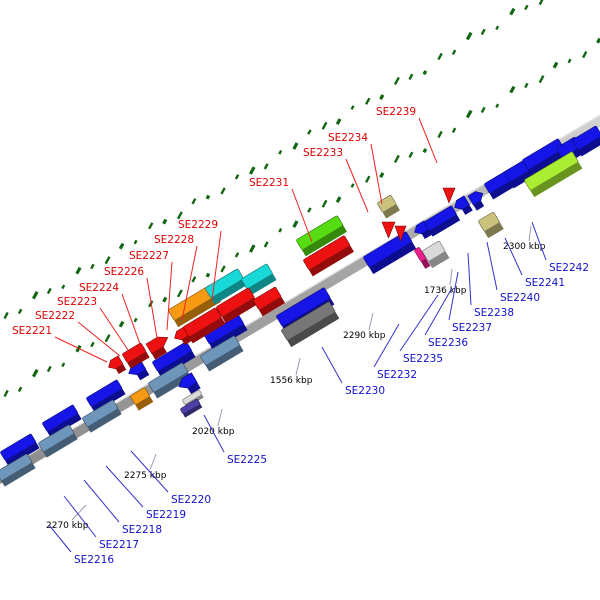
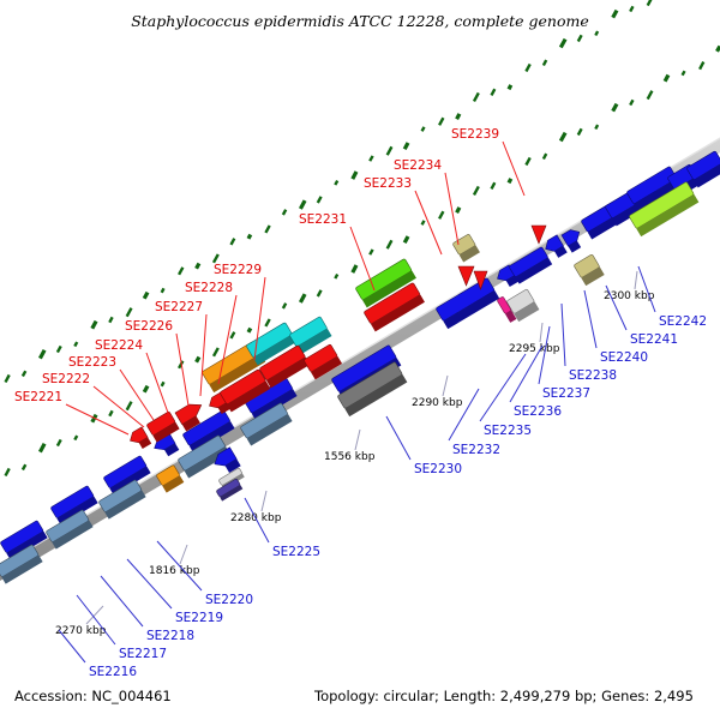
+ Staphylococcus epidermidis ATCC 12228, complete genome
  2270 kbp
- 2275 kbp
+ 1816 kbp
- 2020 kbp
+ 2280 kbp
  1556 kbp
  2290 kbp
- 1736 kbp
+ 2295 kbp
  2300 kbp
  SE2221
  SE2222
  SE2223
  SE2224
  SE2226
  SE2227
  SE2228
  SE2229
  SE2231
  SE2233
  SE2234
  SE2239
  SE2216
  SE2217
  SE2218
  SE2219
  SE2220
  SE2225
  SE2230
  SE2232
  SE2235
  SE2236
  SE2237
  SE2238
  SE2240
  SE2241
  SE2242
+ Accession: NC_004461
+ Topology: circular; Length: 2,499,279 bp; Genes: 2,495
